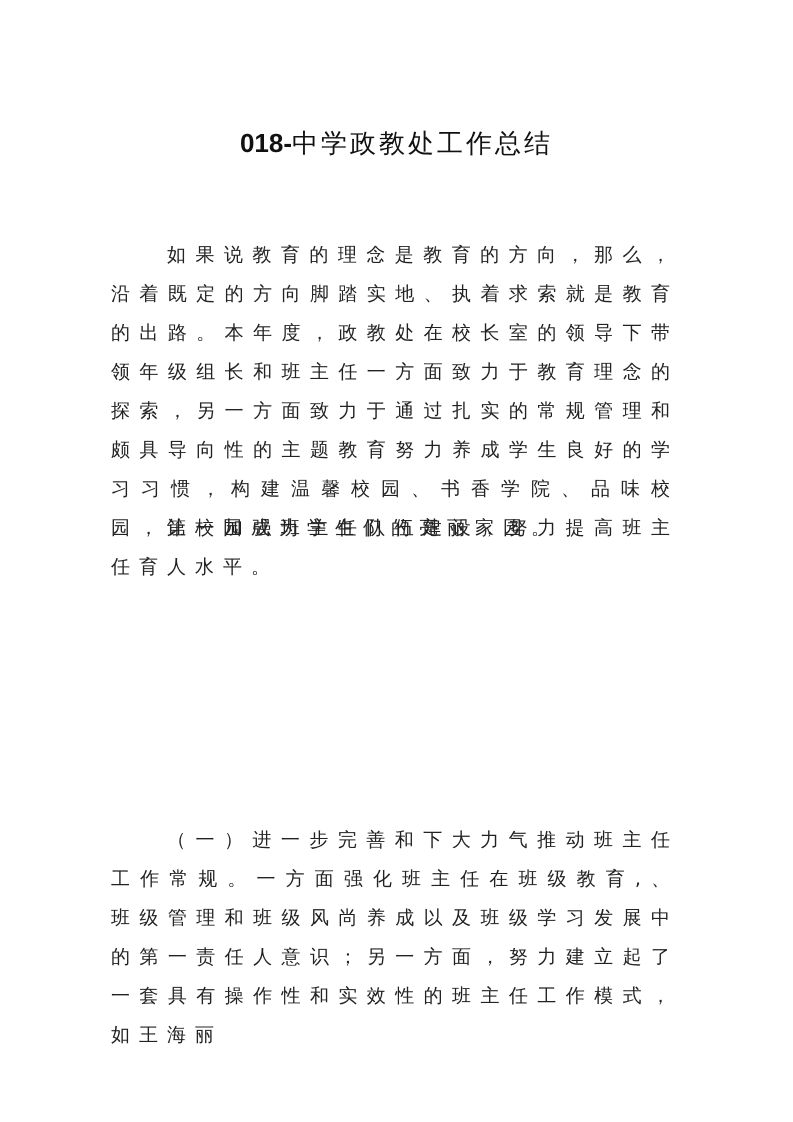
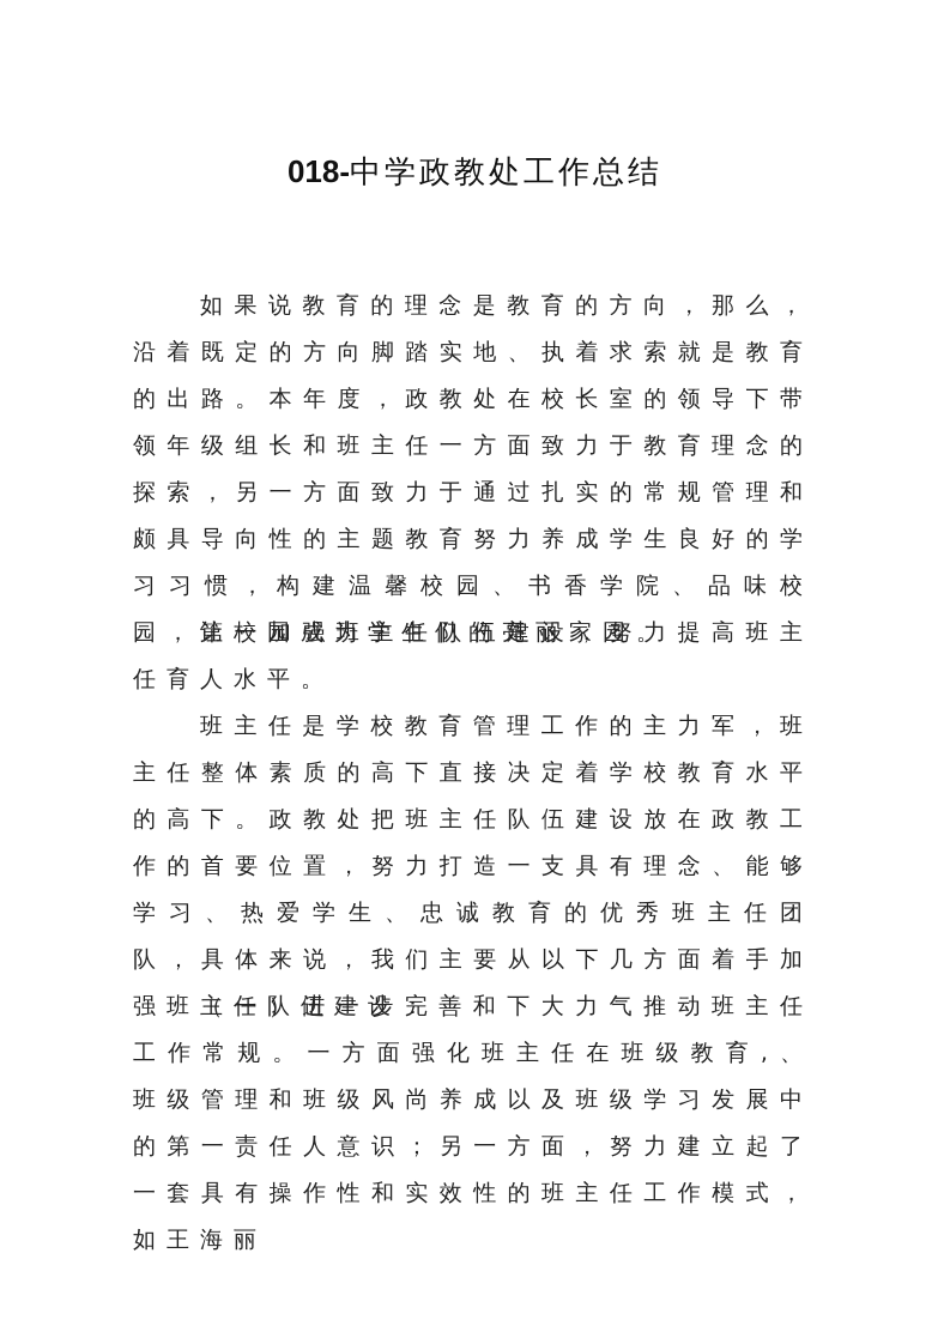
  018-中学政教处工作总结
  如果说教育的理念是教育的方向，那么，沿着既定的方向脚踏实地、执着求索就是教育的出路。本年度，政教处在校长室的领导下带领年级组长和班主任一方面致力于教育理念的探索，另一方面致力于通过扎实的常规管理和颇具导向性的主题教育努力养成学生良好的学习习惯，构建温馨校园、书香学院、品味校园，让校园成为学生们的亮丽家园。
  第一加强班主任队伍建设，努力提高班主任育人水平。
+ 班主任是学校教育管理工作的主力军，班主任整体素质的高下直接决定着学校教育水平的高下。政教处把班主任队伍建设放在政教工作的首要位置，努力打造一支具有理念、能够学习、热爱学生、忠诚教育的优秀班主任团队，具体来说，我们主要从以下几方面着手加强班主任队伍建设：
  （一）进一步完善和下大力气推动班主任工作常规。一方面强化班主任在班级教育,、班级管理和班级风尚养成以及班级学习发展中的第一责任人意识；另一方面，努力建立起了一套具有操作性和实效性的班主任工作模式，如王海丽
